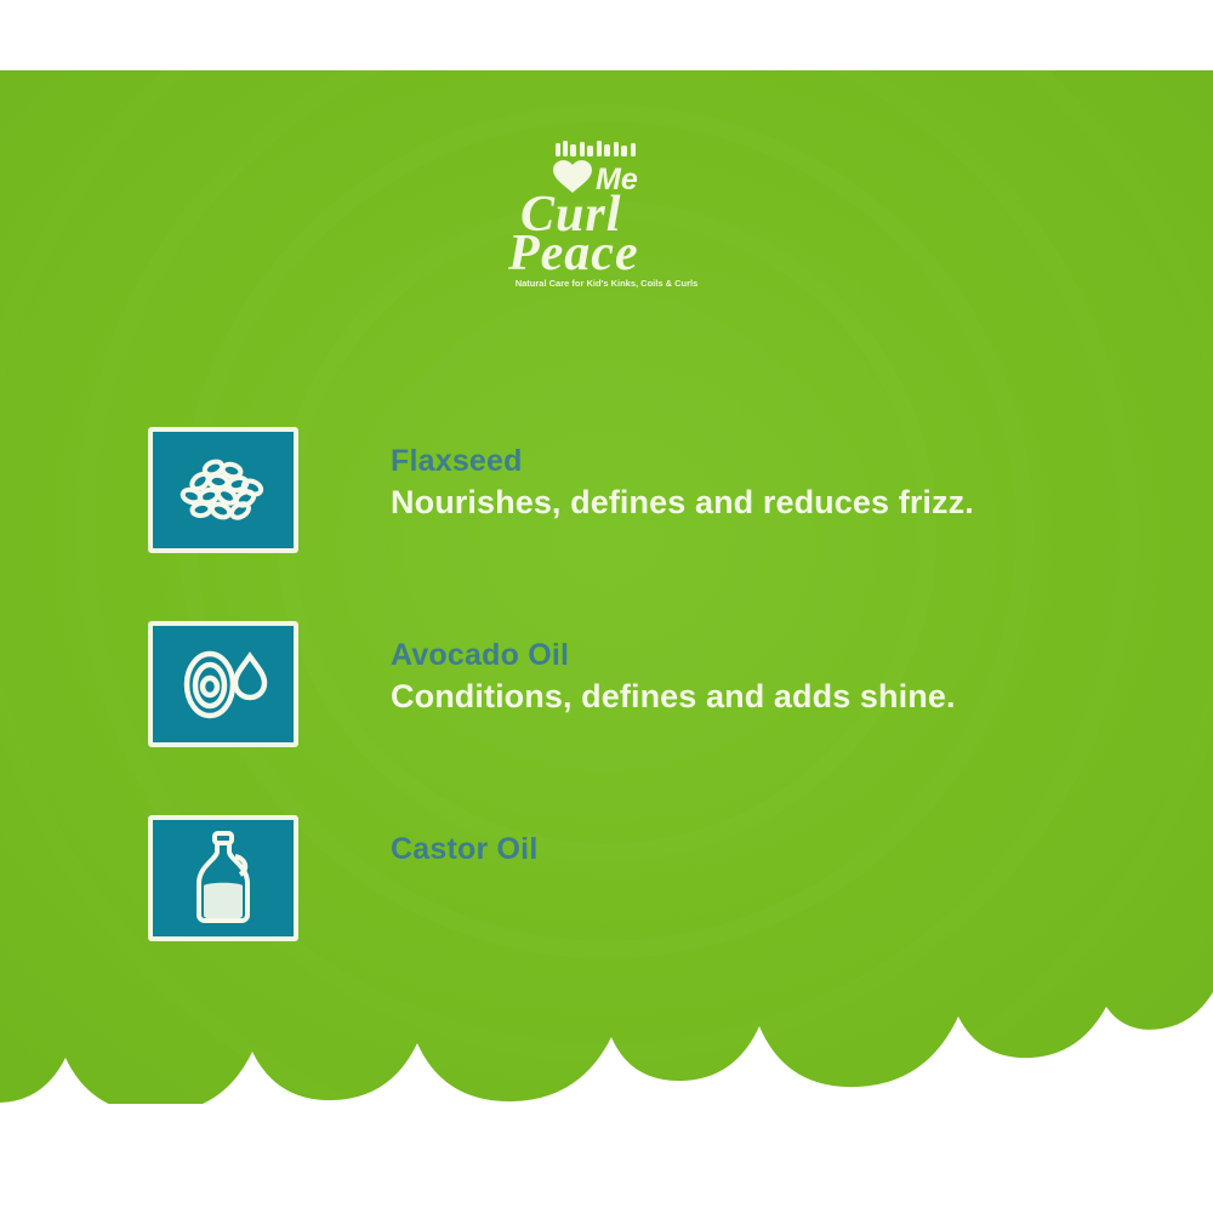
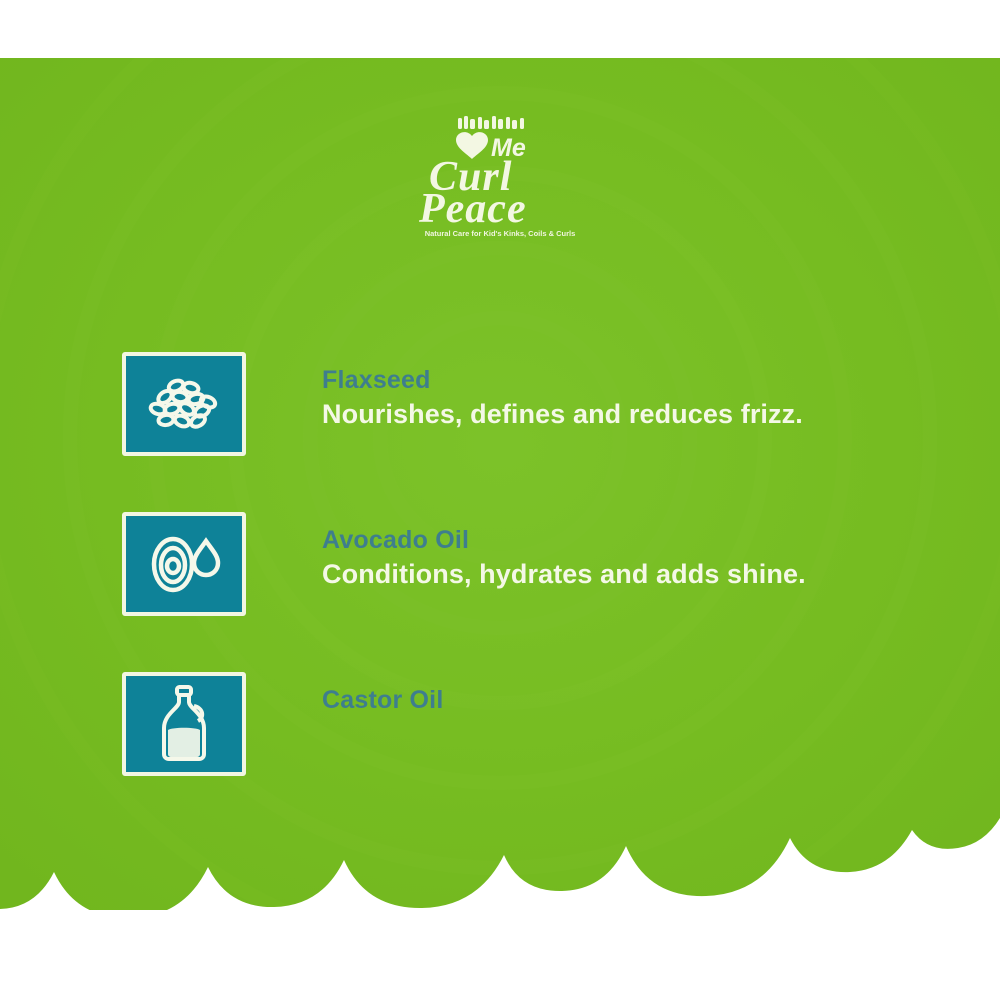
  Me
  Curl
  Peace
  Natural Care for Kid's Kinks, Coils & Curls
  Flaxseed
  Nourishes, defines and reduces frizz.
  Avocado Oil
- Conditions, defines and adds shine.
+ Conditions, hydrates and adds shine.
  Castor Oil
